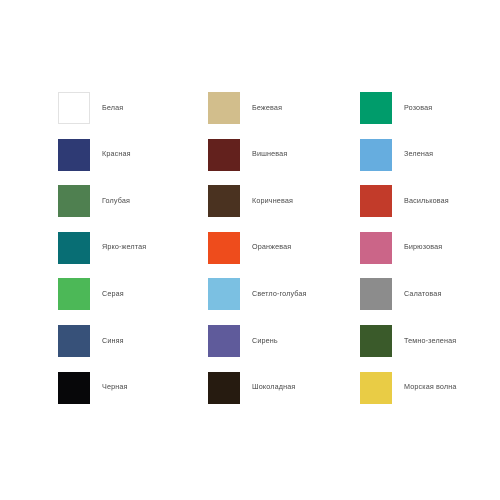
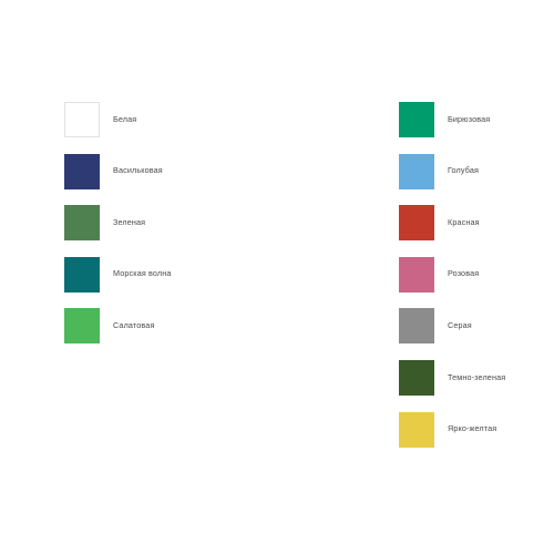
  Белая
- Красная
+ Васильковая
- Голубая
+ Зеленая
- Ярко-желтая
+ Морская волна
- Серая
+ Салатовая
- Синяя
- Черная
- Бежевая
- Вишневая
- Коричневая
- Оранжевая
- Светло-голубая
- Сирень
- Шоколадная
- Розовая
+ Бирюзовая
- Зеленая
+ Голубая
- Васильковая
+ Красная
- Бирюзовая
+ Розовая
- Салатовая
+ Серая
  Темно-зеленая
- Морская волна
+ Ярко-желтая
